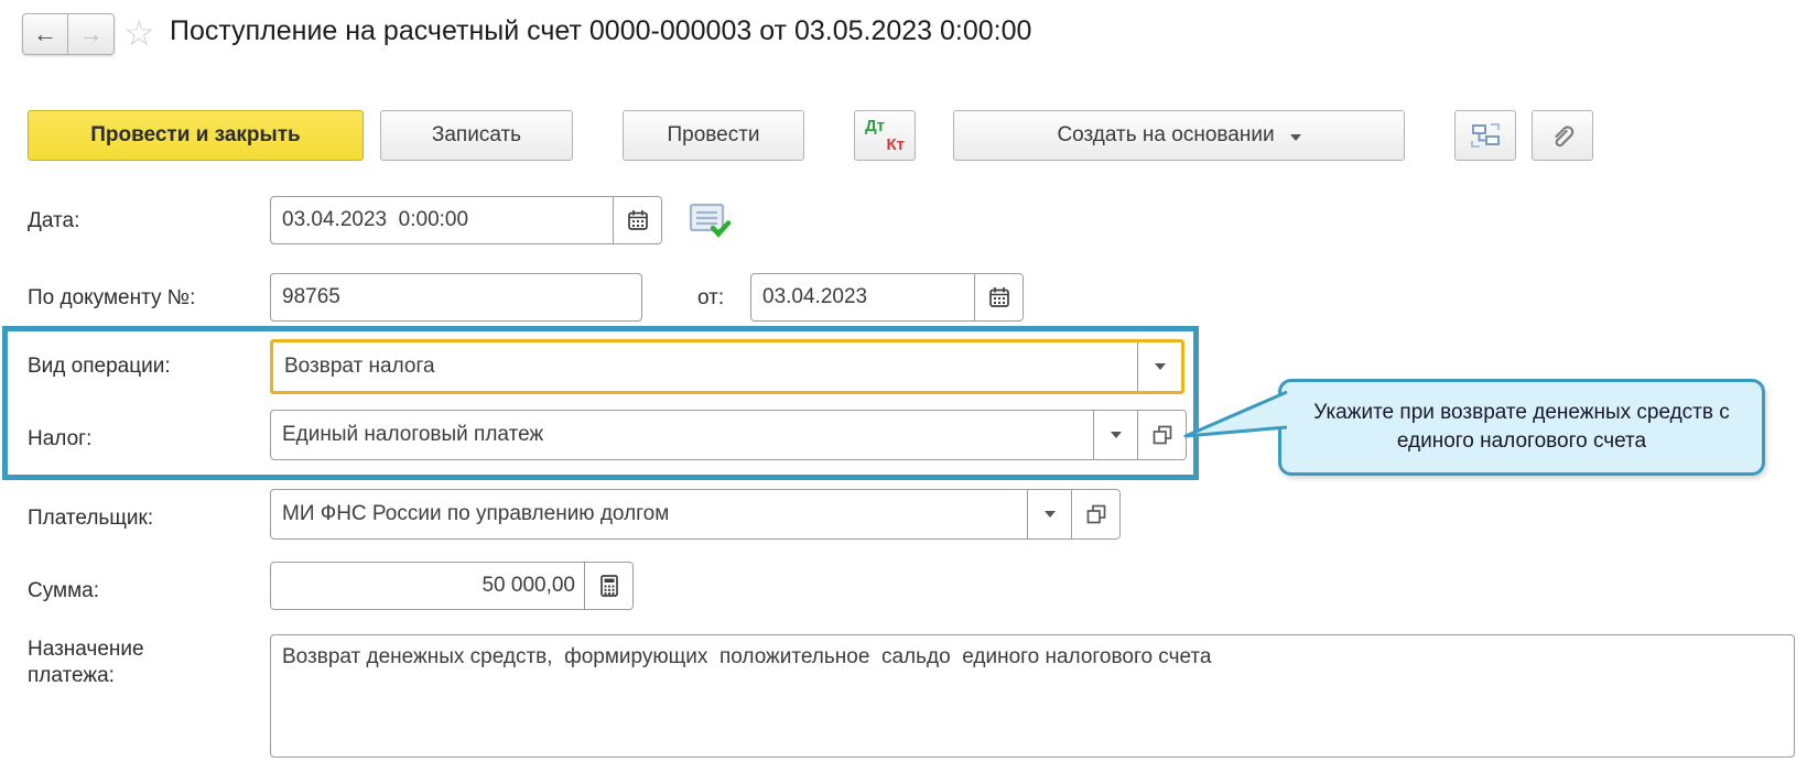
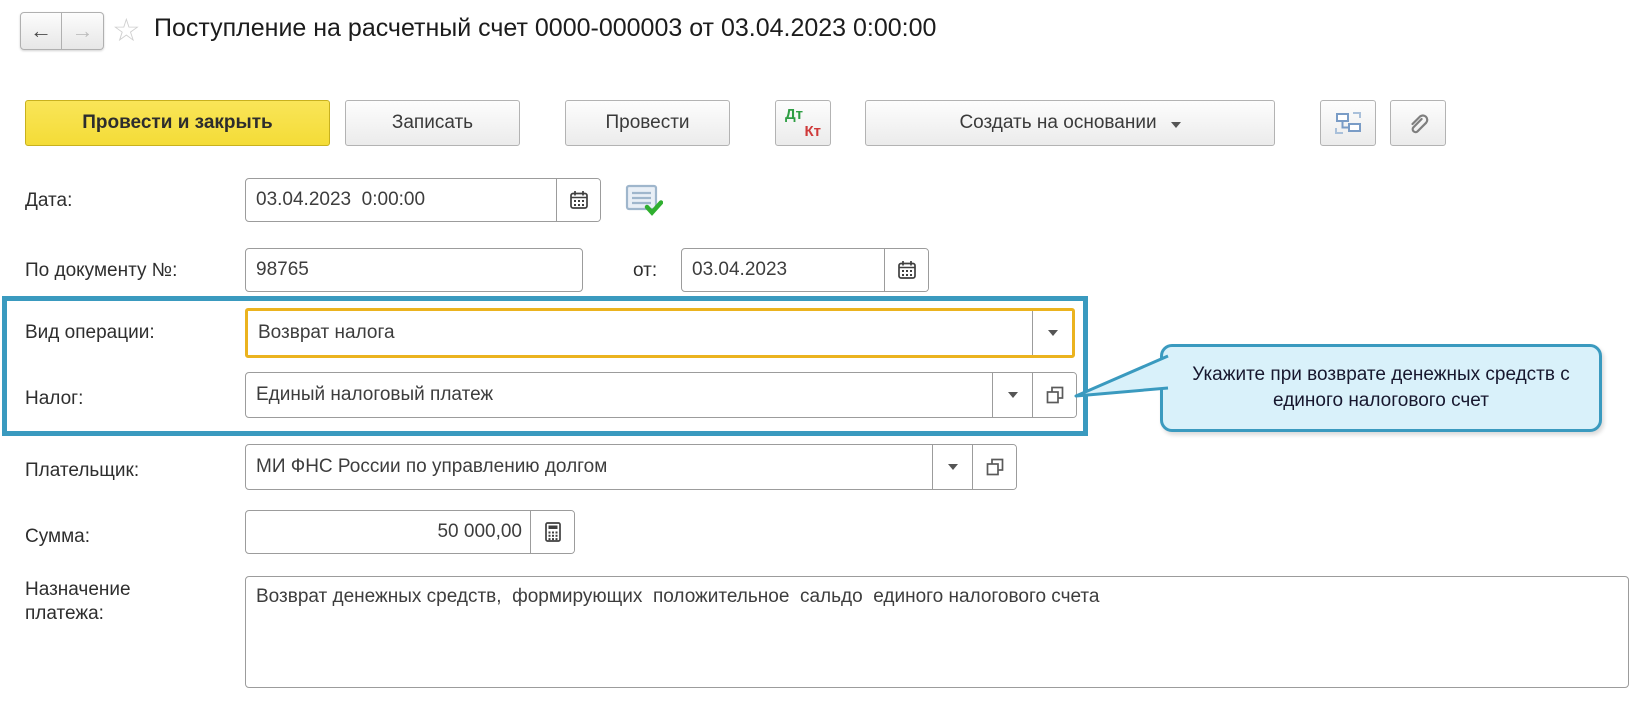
  ←
  →
  ☆
- Поступление на расчетный счет 0000-000003 от 03.05.2023 0:00:00
+ Поступление на расчетный счет 0000-000003 от 03.04.2023 0:00:00
  Провести и закрыть
  Записать
  Провести
  Дт
  Кт
  Создать на основании
  Дата:
  03.04.2023 0:00:00
  По документу №:
  98765
  от:
  03.04.2023
  Вид операции:
  Возврат налога
  Налог:
  Единый налоговый платеж
- Укажите при возврате денежных средств с единого налогового счета
+ Укажите при возврате денежных средств с единого налогового счет
  Плательщик:
  МИ ФНС России по управлению долгом
  Сумма:
  50 000,00
  Назначение платежа:
  Возврат денежных средств, формирующих положительное сальдо единого налогового счета
